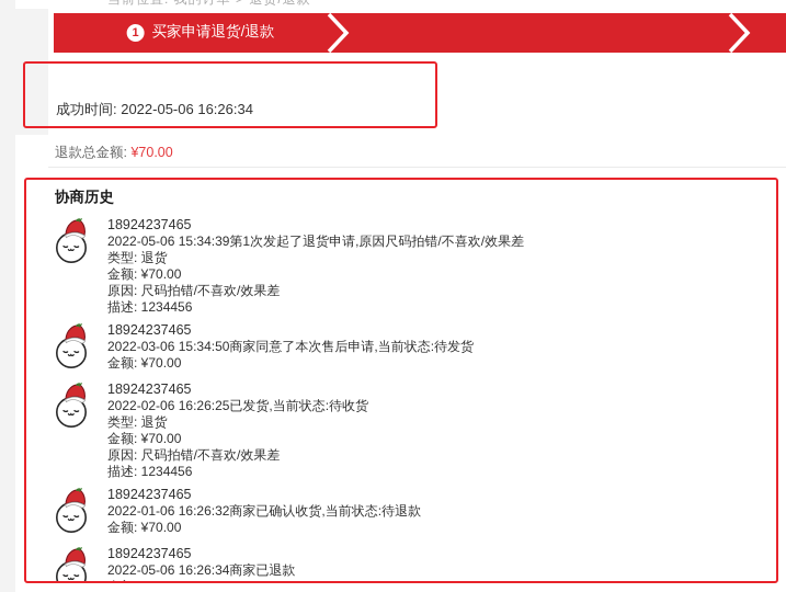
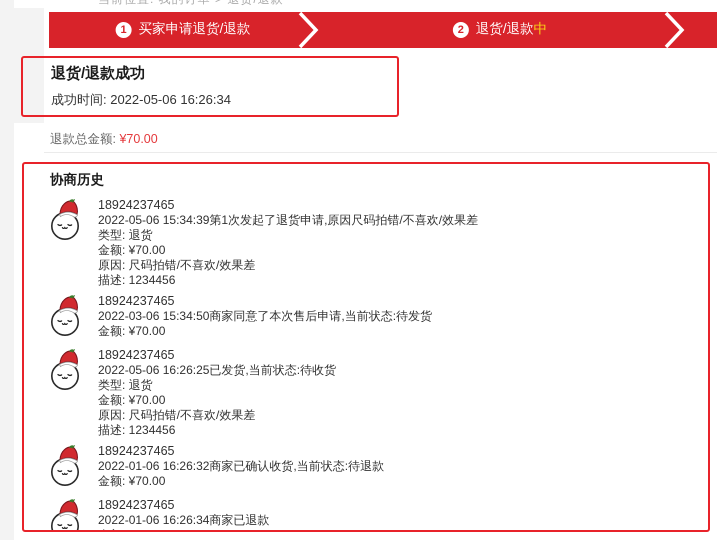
  1
  买家申请退货/退款
+ 2
+ 退货/退款中
+ 退货/退款成功
  成功时间: 2022-05-06 16:26:34
  退款总金额: ¥70.00
  协商历史
  18924237465
  2022-05-06 15:34:39第1次发起了退货申请,原因尺码拍错/不喜欢/效果差
  类型: 退货
  金额: ¥70.00
  原因: 尺码拍错/不喜欢/效果差
  描述: 1234456
  18924237465
  2022-03-06 15:34:50商家同意了本次售后申请,当前状态:待发货
  金额: ¥70.00
  18924237465
- 2022-02-06 16:26:25已发货,当前状态:待收货
+ 2022-05-06 16:26:25已发货,当前状态:待收货
  类型: 退货
  金额: ¥70.00
  原因: 尺码拍错/不喜欢/效果差
  描述: 1234456
  18924237465
  2022-01-06 16:26:32商家已确认收货,当前状态:待退款
  金额: ¥70.00
  18924237465
- 2022-05-06 16:26:34商家已退款
+ 2022-01-06 16:26:34商家已退款
